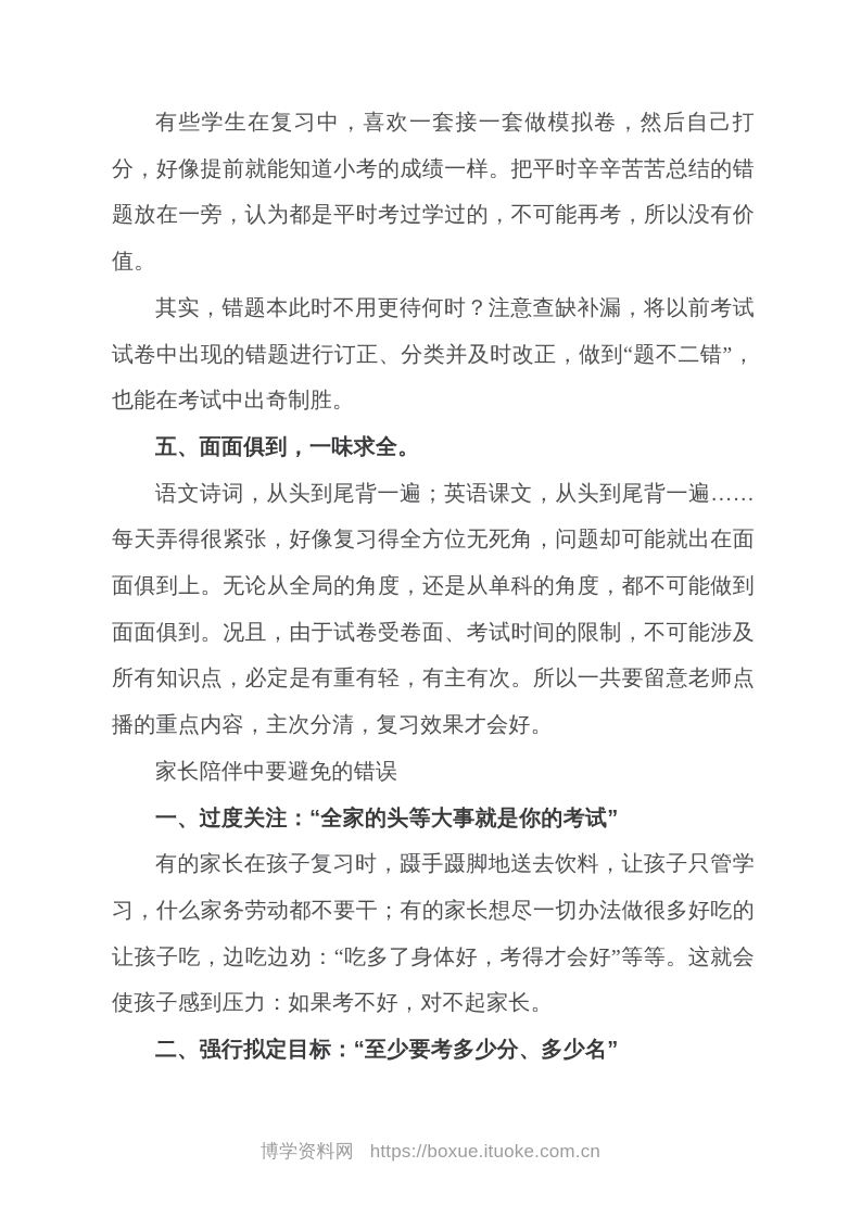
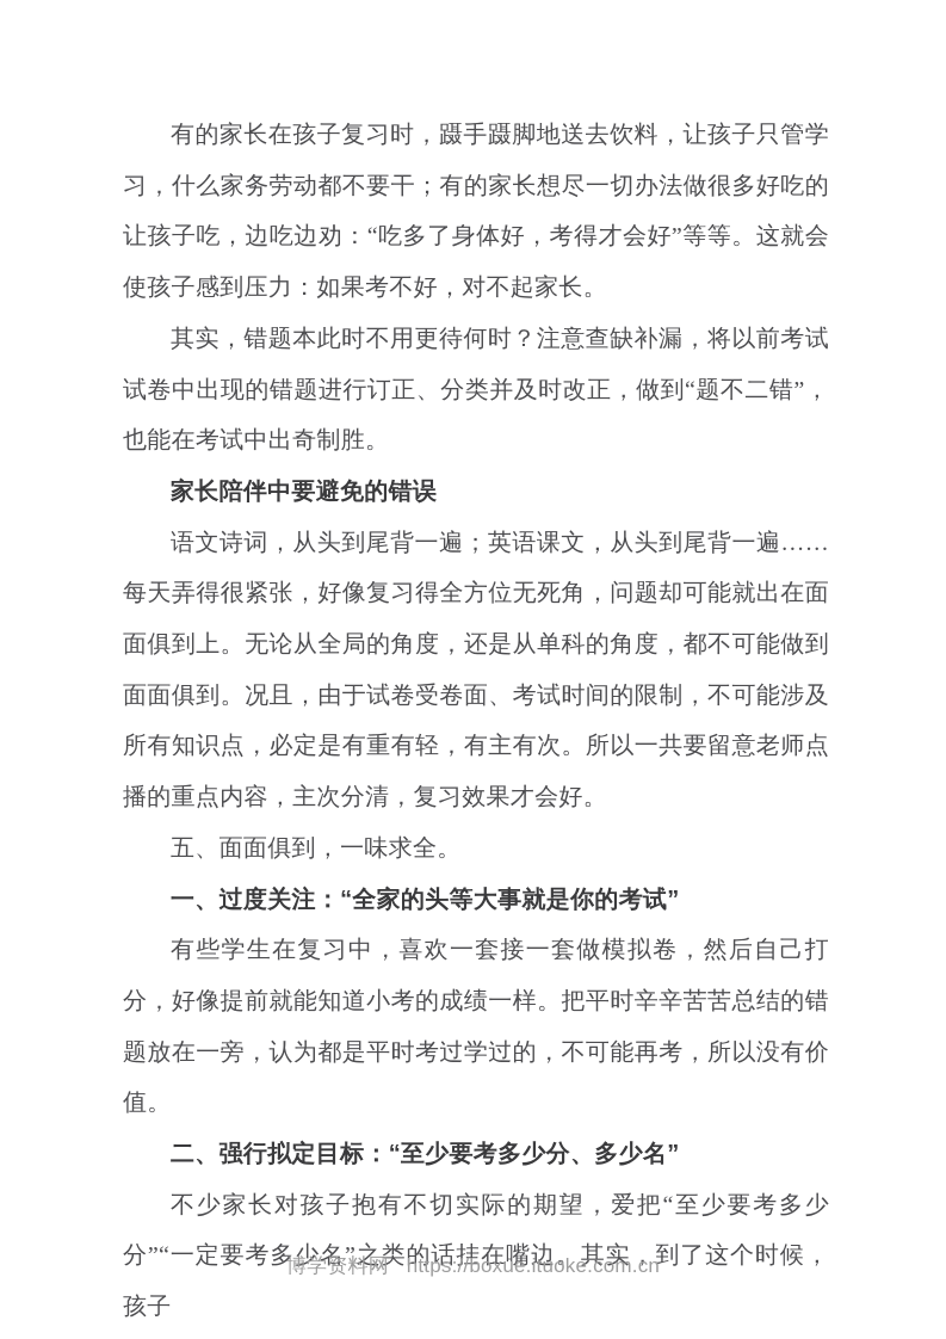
- 有些学生在复习中，喜欢一套接一套做模拟卷，然后自己打分，好像提前就能知道小考的成绩一样。把平时辛辛苦苦总结的错题放在一旁，认为都是平时考过学过的，不可能再考，所以没有价值。
+ 有的家长在孩子复习时，蹑手蹑脚地送去饮料，让孩子只管学习，什么家务劳动都不要干；有的家长想尽一切办法做很多好吃的让孩子吃，边吃边劝：“吃多了身体好，考得才会好”等等。这就会使孩子感到压力：如果考不好，对不起家长。
  其实，错题本此时不用更待何时？注意查缺补漏，将以前考试试卷中出现的错题进行订正、分类并及时改正，做到“题不二错”，也能在考试中出奇制胜。
- 五、面面俱到，一味求全。
+ 家长陪伴中要避免的错误
  语文诗词，从头到尾背一遍；英语课文，从头到尾背一遍……每天弄得很紧张，好像复习得全方位无死角，问题却可能就出在面面俱到上。无论从全局的角度，还是从单科的角度，都不可能做到面面俱到。况且，由于试卷受卷面、考试时间的限制，不可能涉及所有知识点，必定是有重有轻，有主有次。所以一共要留意老师点播的重点内容，主次分清，复习效果才会好。
- 家长陪伴中要避免的错误
+ 五、面面俱到，一味求全。
  一、过度关注：“全家的头等大事就是你的考试”
- 有的家长在孩子复习时，蹑手蹑脚地送去饮料，让孩子只管学习，什么家务劳动都不要干；有的家长想尽一切办法做很多好吃的让孩子吃，边吃边劝：“吃多了身体好，考得才会好”等等。这就会使孩子感到压力：如果考不好，对不起家长。
+ 有些学生在复习中，喜欢一套接一套做模拟卷，然后自己打分，好像提前就能知道小考的成绩一样。把平时辛辛苦苦总结的错题放在一旁，认为都是平时考过学过的，不可能再考，所以没有价值。
  二、强行拟定目标：“至少要考多少分、多少名”
+ 不少家长对孩子抱有不切实际的期望，爱把“至少要考多少分”“一定要考多少名”之类的话挂在嘴边。其实，到了这个时候，孩子
  博学资料网 https://boxue.ituoke.com.cn
